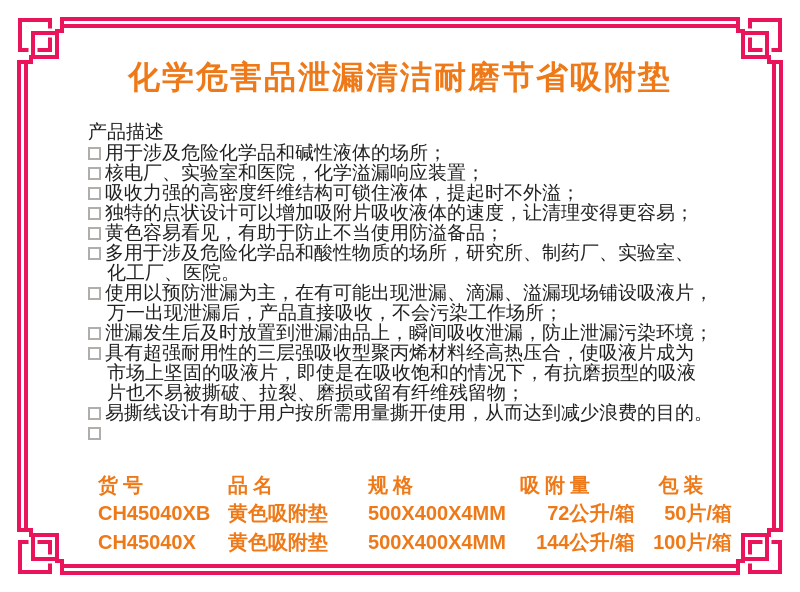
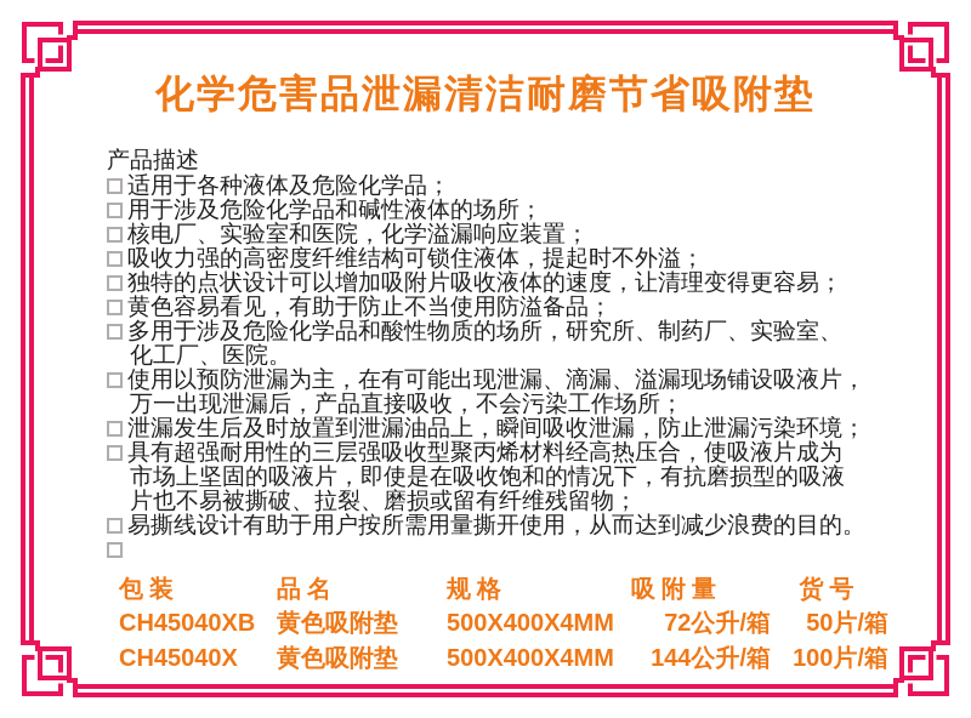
  化学危害品泄漏清洁耐磨节省吸附垫
  产品描述
+ 适用于各种液体及危险化学品；
  用于涉及危险化学品和碱性液体的场所；
  核电厂、实验室和医院，化学溢漏响应装置；
  吸收力强的高密度纤维结构可锁住液体，提起时不外溢；
  独特的点状设计可以增加吸附片吸收液体的速度，让清理变得更容易；
  黄色容易看见，有助于防止不当使用防溢备品；
  多用于涉及危险化学品和酸性物质的场所，研究所、制药厂、实验室、
  化工厂、医院。
  使用以预防泄漏为主，在有可能出现泄漏、滴漏、溢漏现场铺设吸液片，
  万一出现泄漏后，产品直接吸收，不会污染工作场所；
  泄漏发生后及时放置到泄漏油品上，瞬间吸收泄漏，防止泄漏污染环境；
  具有超强耐用性的三层强吸收型聚丙烯材料经高热压合，使吸液片成为
  市场上坚固的吸液片，即使是在吸收饱和的情况下，有抗磨损型的吸液
  片也不易被撕破、拉裂、磨损或留有纤维残留物；
  易撕线设计有助于用户按所需用量撕开使用，从而达到减少浪费的目的。
- 货号
+ 包装
  品名
  规格
  吸附量
- 包装
+ 货号
  CH45040XB
  黄色吸附垫
  500X400X4MM
  72公升/箱
  50片/箱
  CH45040X
  黄色吸附垫
  500X400X4MM
  144公升/箱
  100片/箱
